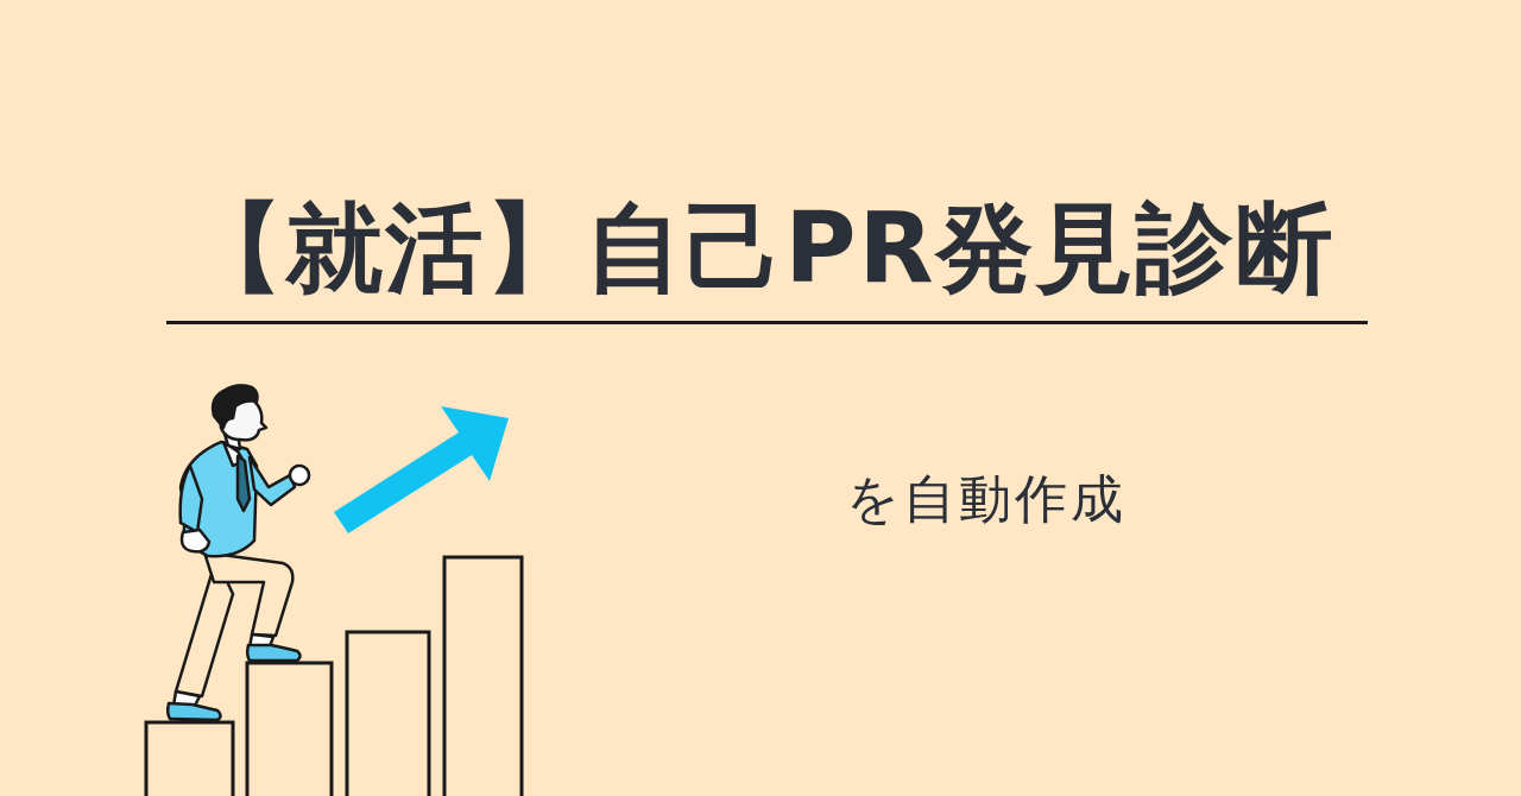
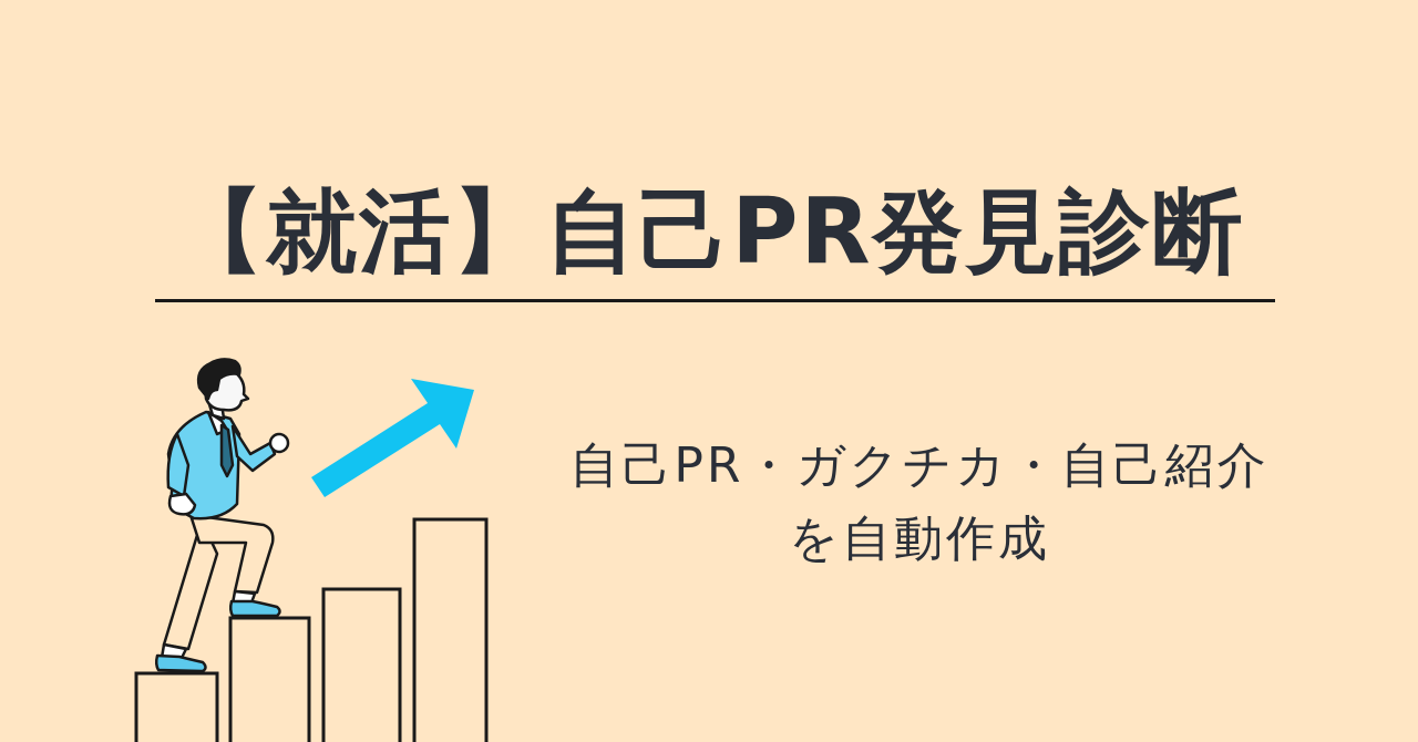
  【就活】自己PR発見診断
+ 自己PR・ガクチカ・自己紹介
  を自動作成
